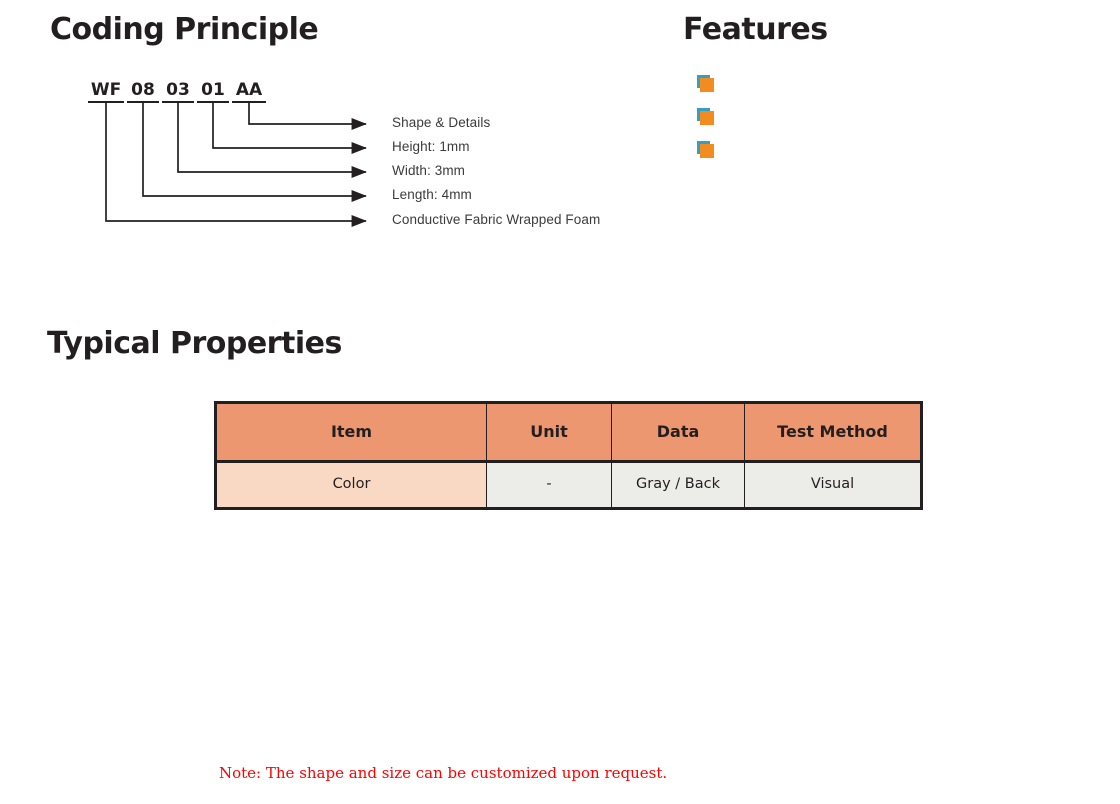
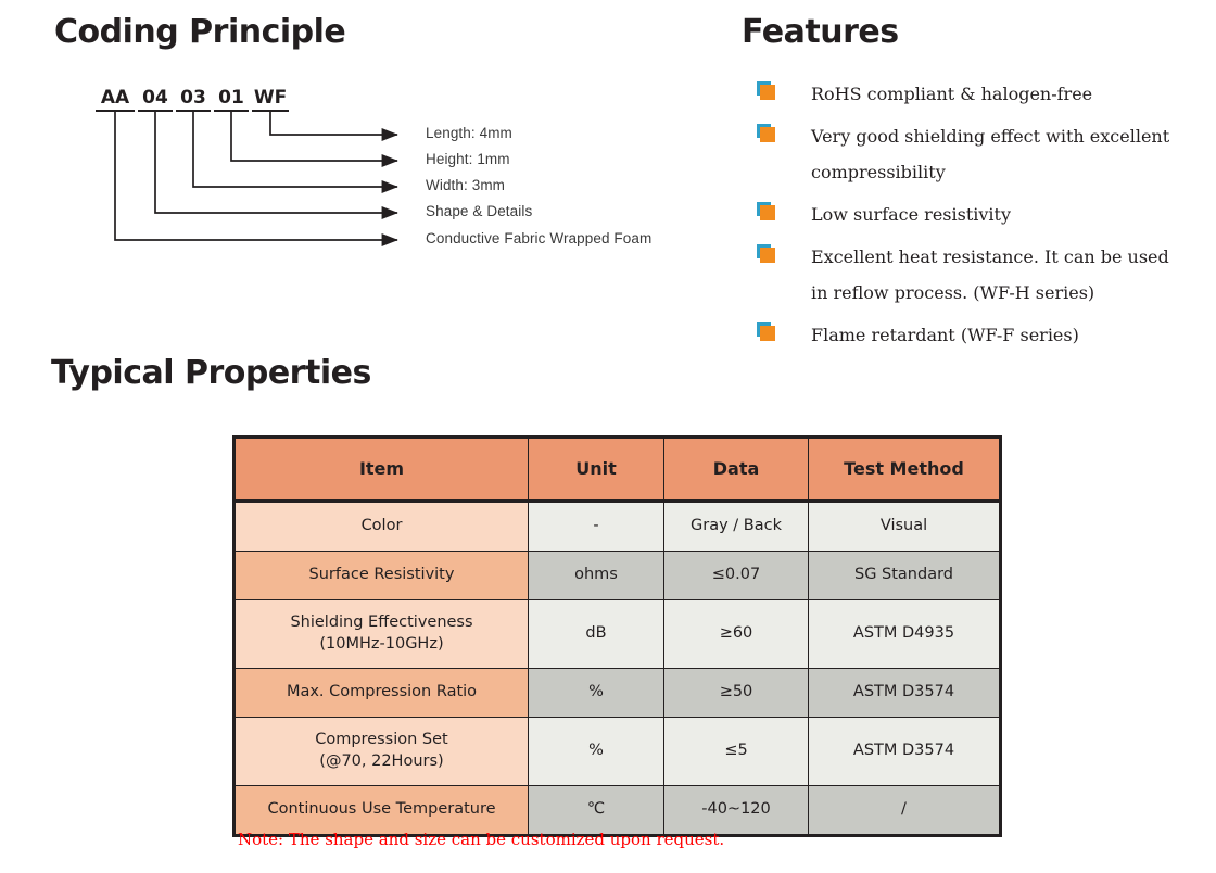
  Coding Principle
  Features
  Typical Properties
- WF
+ AA
- 08
+ 04
  03
  01
- AA
+ WF
- Shape & Details
+ Length: 4mm
  Height: 1mm
  Width: 3mm
- Length: 4mm
+ Shape & Details
  Conductive Fabric Wrapped Foam
+ RoHS compliant & halogen-free
+ Very good shielding effect with excellent compressibility
+ Low surface resistivity
+ Excellent heat resistance. It can be used in reflow process. (WF-H series)
+ Flame retardant (WF-F series)
  Item	Unit	Data	Test Method
  Color	-	Gray / Back	Visual
+ Surface Resistivity	ohms	≤0.07	SG Standard
+ Shielding Effectiveness(10MHz-10GHz)	dB	≥60	ASTM D4935
+ Max. Compression Ratio	%	≥50	ASTM D3574
+ Compression Set(@70, 22Hours)	%	≤5	ASTM D3574
+ Continuous Use Temperature	℃	-40~120	/
  Note: The shape and size can be customized upon request.
